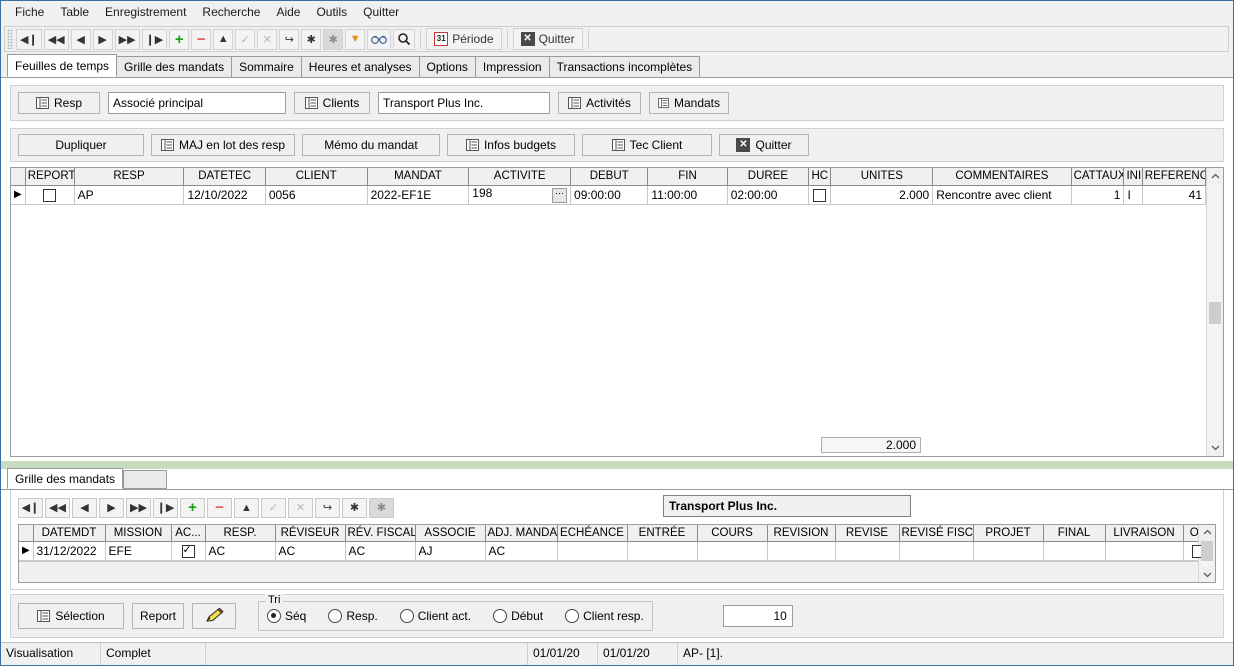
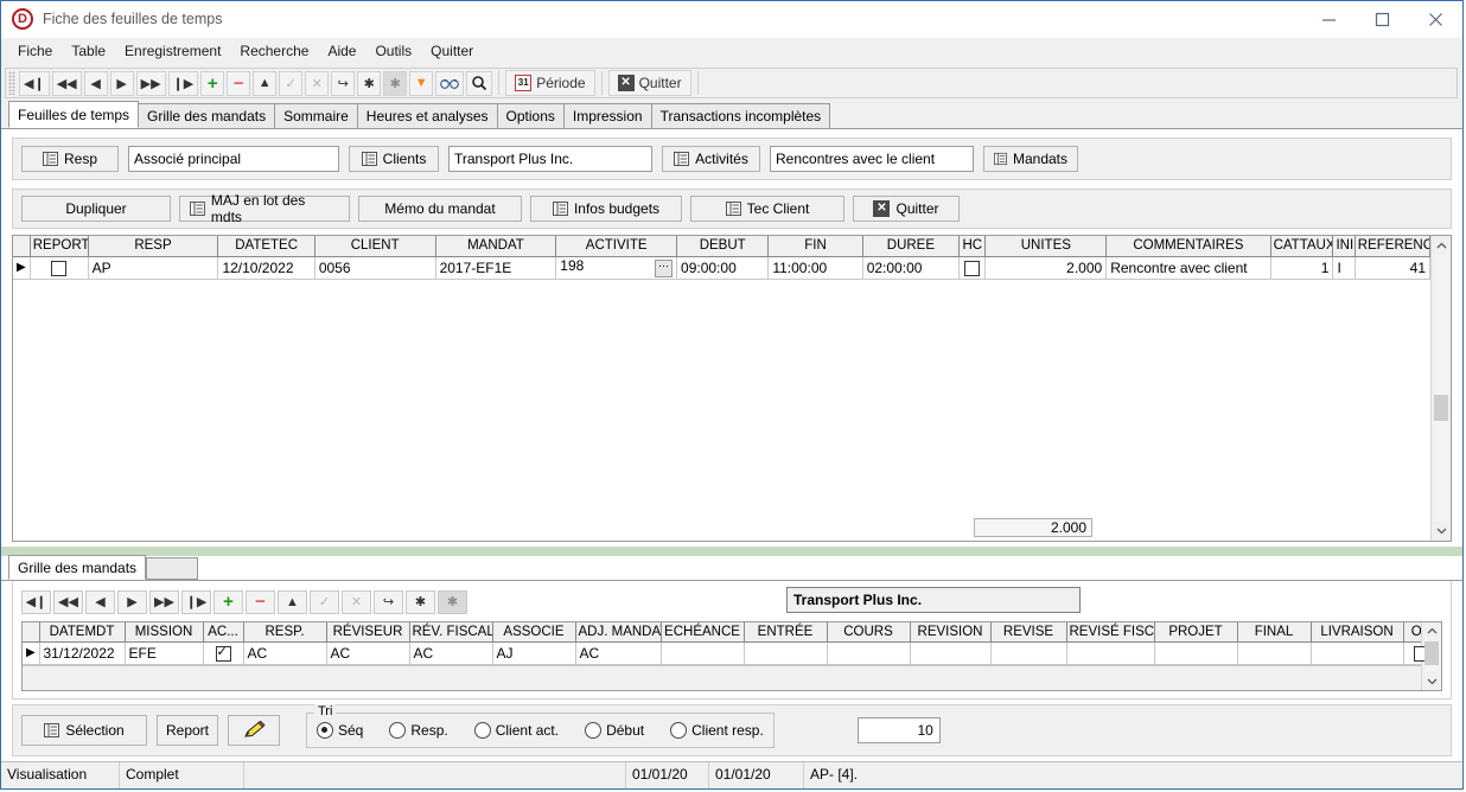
+ D
+ Fiche des feuilles de temps
  Fiche
  Table
  Enregistrement
  Recherche
  Aide
  Outils
  Quitter
  ◀❙
  ◀◀
  ◀
  ▶
  ▶▶
  ❙▶
  +
  −
  ▲
  ✓
  ✕
  ↪
  ✱
  ✱
  ▼
  31
  Période
  ✕
  Quitter
  Feuilles de temps
  Grille des mandats
  Sommaire
  Heures et analyses
  Options
  Impression
  Transactions incomplètes
  Resp
  Associé principal
  Clients
  Transport Plus Inc.
  Activités
+ Rencontres avec le client
  Mandats
  Dupliquer
- MAJ en lot des resp
+ MAJ en lot des mdts
  Mémo du mandat
  Infos budgets
  Tec Client
  ✕
  Quitter
  	REPORT	RESP	DATETEC	CLIENT	MANDAT	ACTIVITE	DEBUT	FIN	DUREE	HC	UNITES	COMMENTAIRES	CATTAUX	INI	REFERENC
- ▶		AP	12/10/2022	0056	2022-EF1E	198 ⋯	09:00:00	11:00:00	02:00:00		2.000	Rencontre avec client	1	I	41
+ ▶		AP	12/10/2022	0056	2017-EF1E	198 ⋯	09:00:00	11:00:00	02:00:00		2.000	Rencontre avec client	1	I	41
  2.000
  Grille des mandats
  ◀❙
  ◀◀
  ◀
  ▶
  ▶▶
  ❙▶
  +
  −
  ▲
  ✓
  ✕
  ↪
  ✱
  ✱
  Transport Plus Inc.
  	DATEMDT	MISSION	AC...	RESP.	RÉVISEUR	RÉV. FISCAL	ASSOCIE	ADJ. MANDA	ECHÉANCE	ENTRÉE	COURS	REVISION	REVISE	REVISÉ FISC	PROJET	FINAL	LIVRAISON	O
  ▶	31/12/2022	EFE		AC	AC	AC	AJ	AC
  Sélection
  Report
  Tri
  Séq
  Resp.
  Client act.
  Début
  Client resp.
  10
  Visualisation
  Complet
  01/01/20
  01/01/20
- AP- [1].
+ AP- [4].
